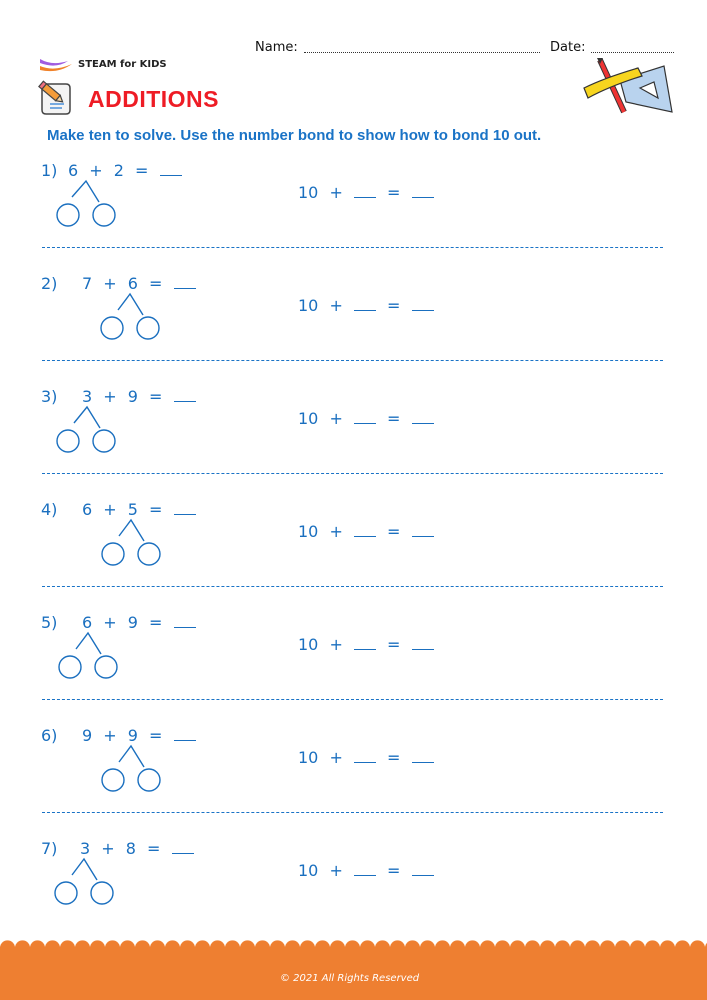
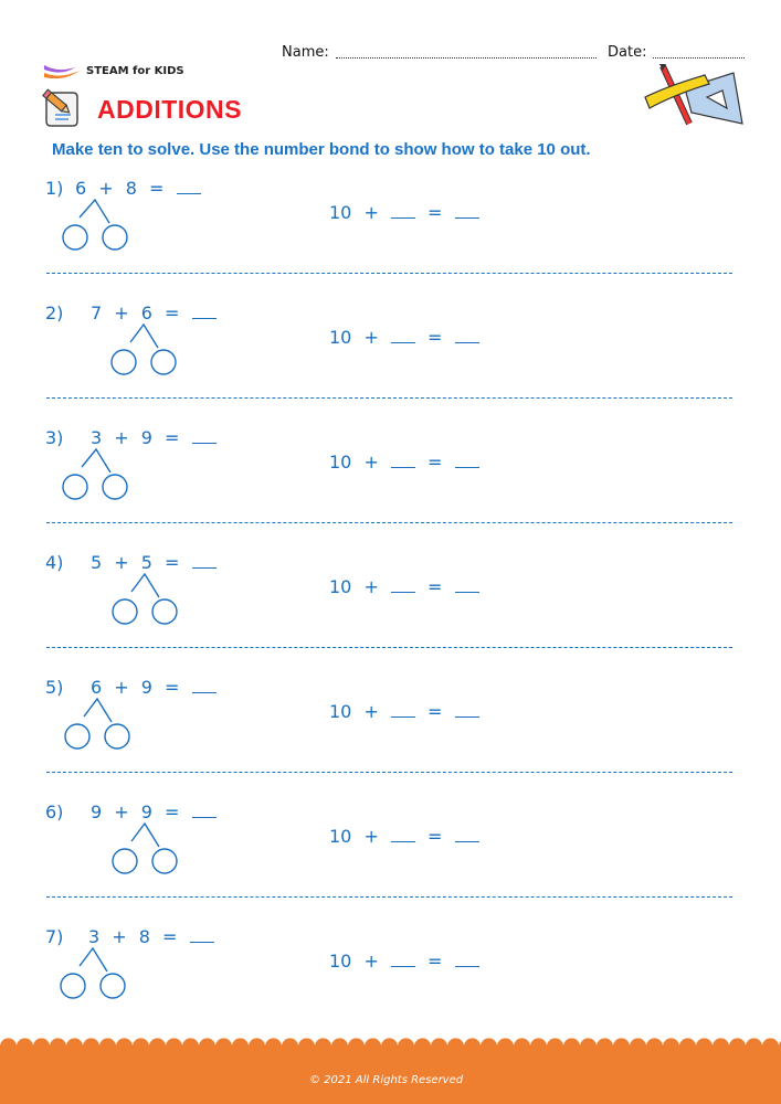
  STEAM for KIDS
  Name:
  Date:
  ADDITIONS
- Make ten to solve. Use the number bond to show how to bond 10 out.
+ Make ten to solve. Use the number bond to show how to take 10 out.
  1)
- 6 + 2 =
+ 6 + 8 =
  10 + =
  2)
  7 + 6 =
  10 + =
  3)
  3 + 9 =
  10 + =
  4)
- 6 + 5 =
+ 5 + 5 =
  10 + =
  5)
  6 + 9 =
  10 + =
  6)
  9 + 9 =
  10 + =
  7)
  3 + 8 =
  10 + =
  © 2021 All Rights Reserved
